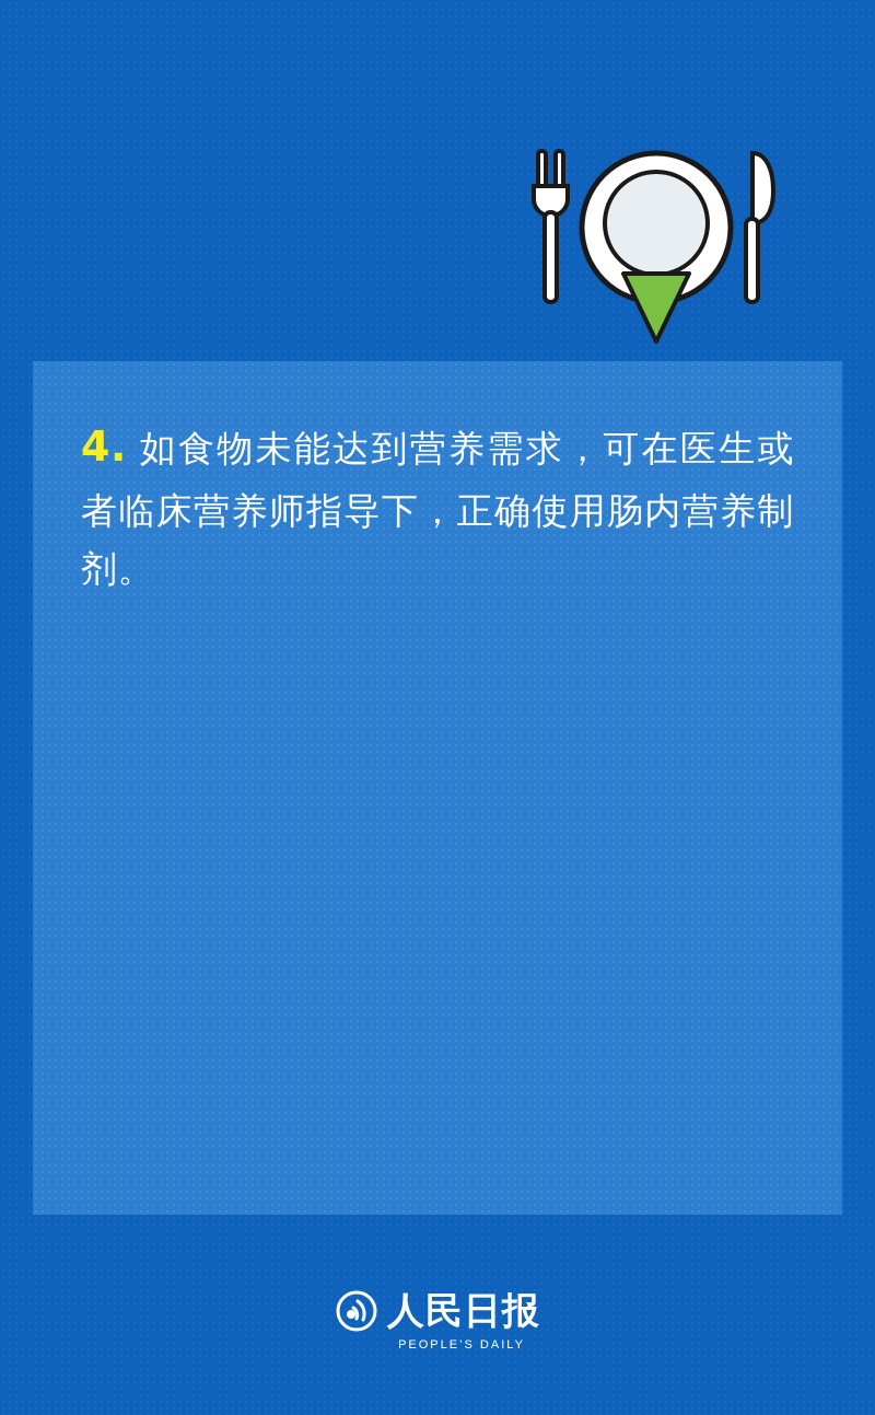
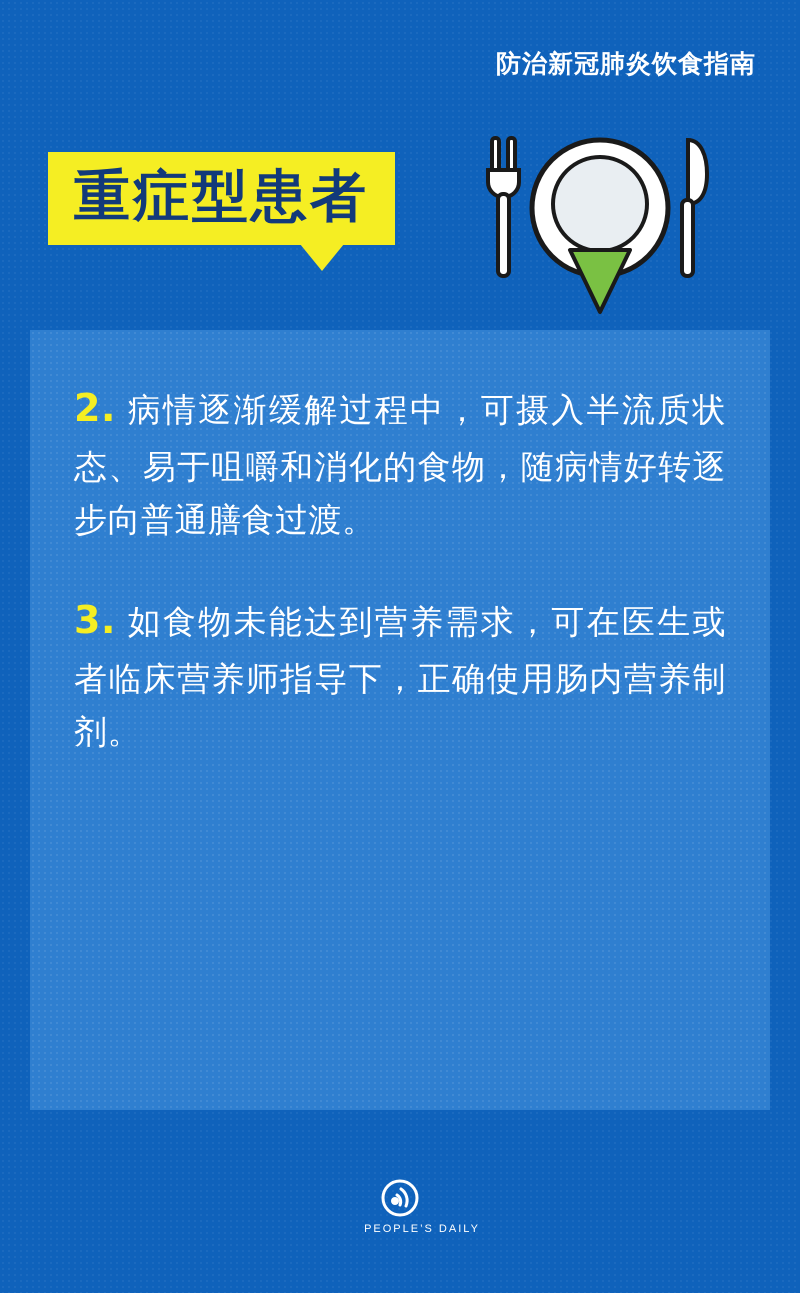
+ 防治新冠肺炎饮食指南
+ 重症型患者
+ 2. 病情逐渐缓解过程中，可摄入半流质状态、易于咀嚼和消化的食物，随病情好转逐步向普通膳食过渡。
- 4. 如食物未能达到营养需求，可在医生或者临床营养师指导下，正确使用肠内营养制剂。
+ 3. 如食物未能达到营养需求，可在医生或者临床营养师指导下，正确使用肠内营养制剂。
- 人民日报
  PEOPLE’S DAILY
